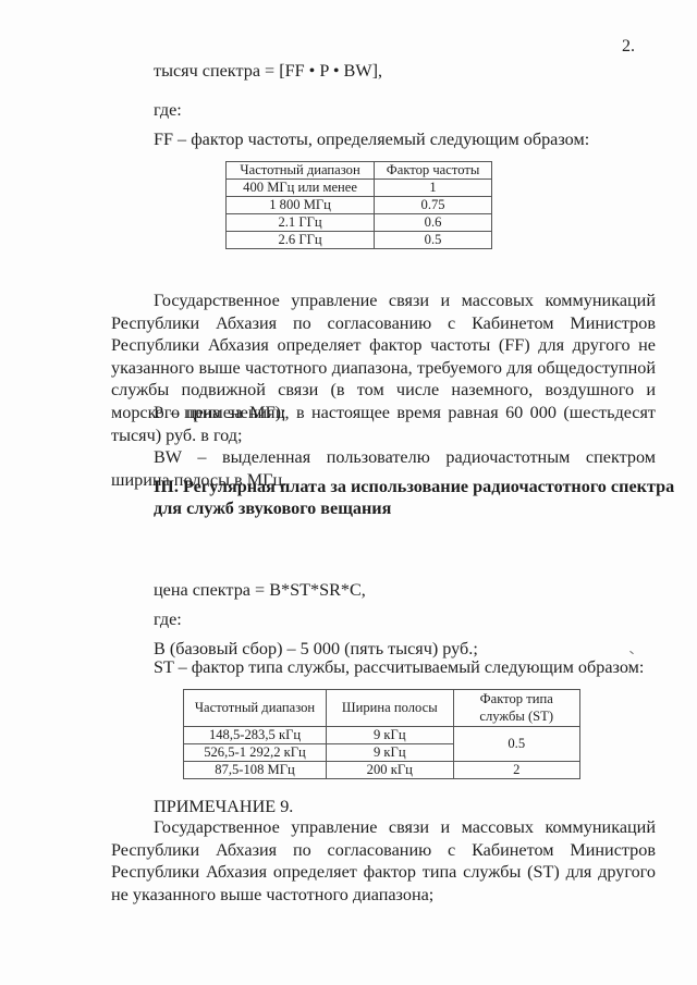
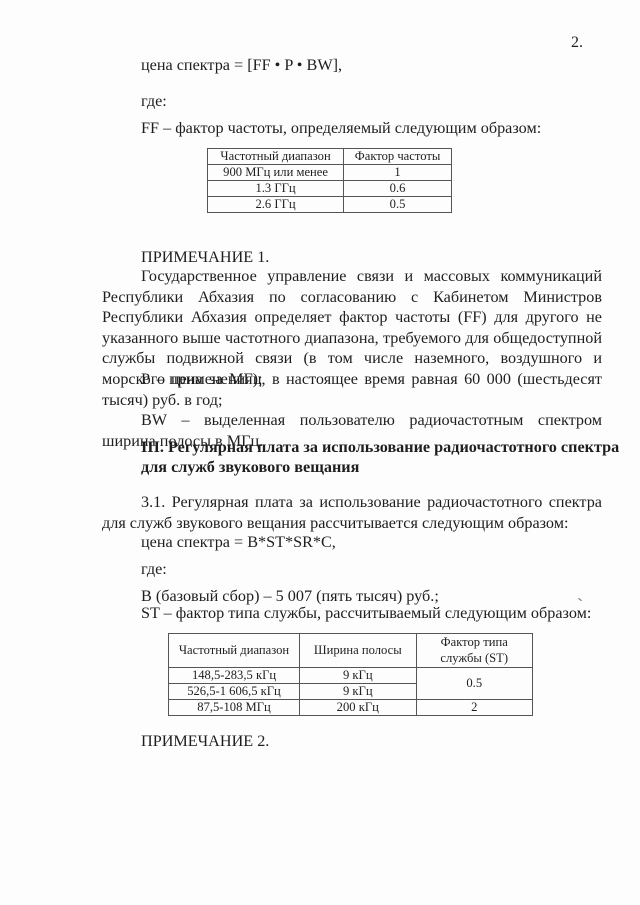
  2.
- тысяч спектра = [FF • P • BW],
+ цена спектра = [FF • P • BW],
  где:
  FF – фактор частоты, определяемый следующим образом:
  Частотный диапазон	Фактор частоты
- 400 МГц или менее	1
+ 900 МГц или менее	1
- 1 800 МГц	0.75
- 2.1 ГГц	0.6
+ 1.3 ГГц	0.6
  2.6 ГГц	0.5
+ ПРИМЕЧАНИЕ 1.
  Государственное управление связи и массовых коммуникаций Республики Абхазия по согласованию с Кабинетом Министров Республики Абхазия определяет фактор частоты (FF) для другого не указанного выше частотного диапазона, требуемого для общедоступной службы подвижной связи (в том числе наземного, воздушного и морского применения);
  Р – цена за МГц, в настоящее время равная 60 000 (шестьдесят тысяч) руб. в год;
  BW – выделенная пользователю радиочастотным спектром ширина полосы в МГц.
  III. Регулярная плата за использование радиочастотного спектра
  для служб звукового вещания
+ 3.1. Регулярная плата за использование радиочастотного спектра для служб звукового вещания рассчитывается следующим образом:
  цена спектра = B*ST*SR*C,
  где:
- B (базовый сбор) – 5 000 (пять тысяч) руб.;
+ B (базовый сбор) – 5 007 (пять тысяч) руб.;
  ST – фактор типа службы, рассчитываемый следующим образом:
  Частотный диапазон	Ширина полосы	Фактор типа службы (ST)
  148,5-283,5 кГц	9 кГц	0.5
- 526,5-1 292,2 кГц	9 кГц
+ 526,5-1 606,5 кГц	9 кГц
  87,5-108 МГц	200 кГц	2
- ПРИМЕЧАНИЕ 9.
+ ПРИМЕЧАНИЕ 2.
- Государственное управление связи и массовых коммуникаций Республики Абхазия по согласованию с Кабинетом Министров Республики Абхазия определяет фактор типа службы (ST) для другого не указанного выше частотного диапазона;
